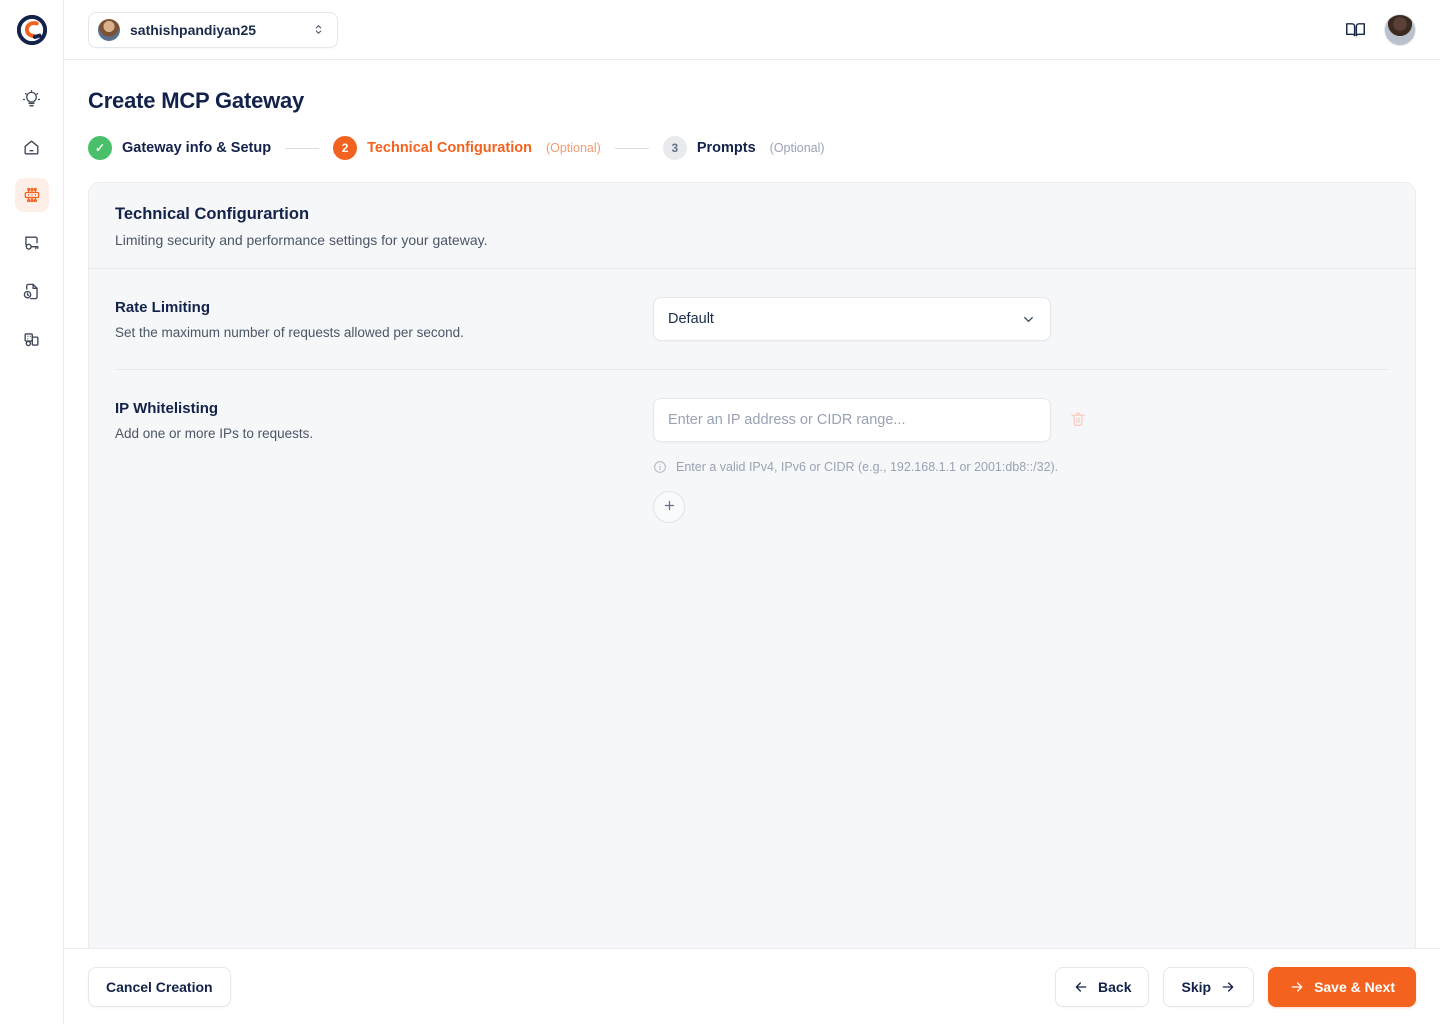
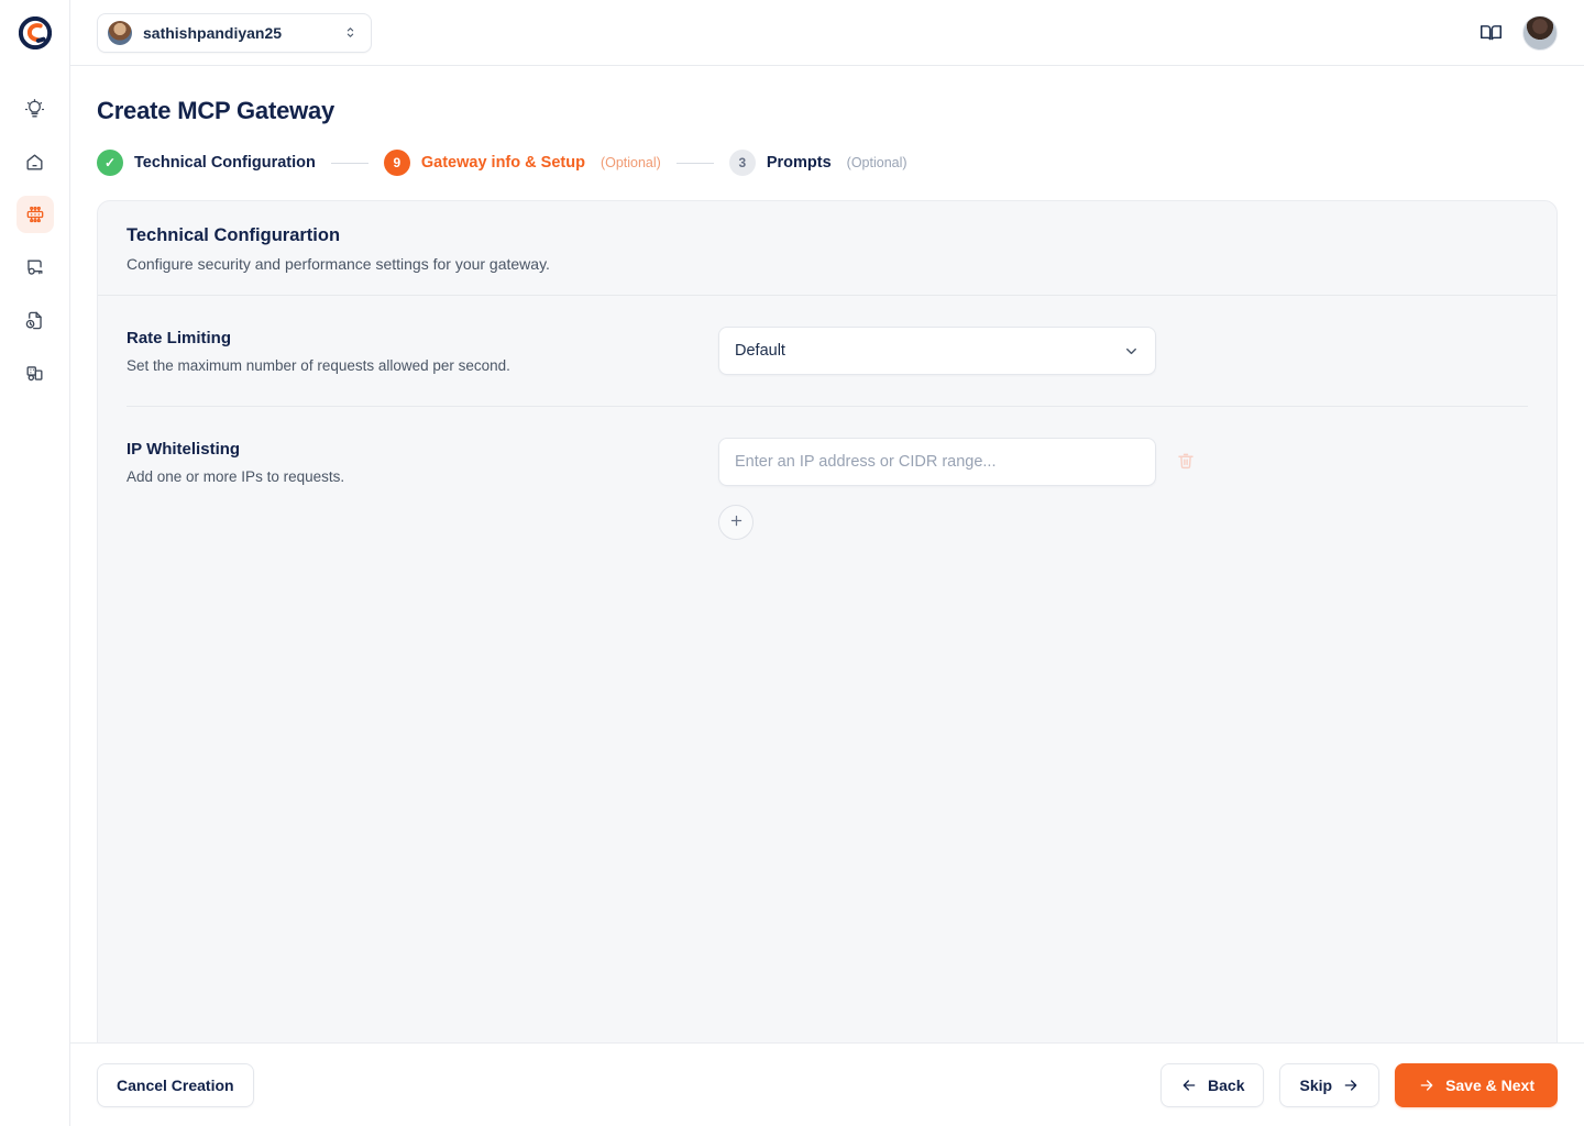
  sathishpandiyan25
  Create MCP Gateway
  ✓
- Gateway info & Setup
+ Technical Configuration
- 2
+ 9
- Technical Configuration
+ Gateway info & Setup
  (Optional)
  3
  Prompts
  (Optional)
  Technical Configurartion
- Limiting security and performance settings for your gateway.
+ Configure security and performance settings for your gateway.
  Rate Limiting
  Set the maximum number of requests allowed per second.
  Default
  IP Whitelisting
  Add one or more IPs to requests.
  Enter an IP address or CIDR range...
- Enter a valid IPv4, IPv6 or CIDR (e.g., 192.168.1.1 or 2001:db8::/32).
  Cancel Creation
  Back
  Skip
  Save & Next
